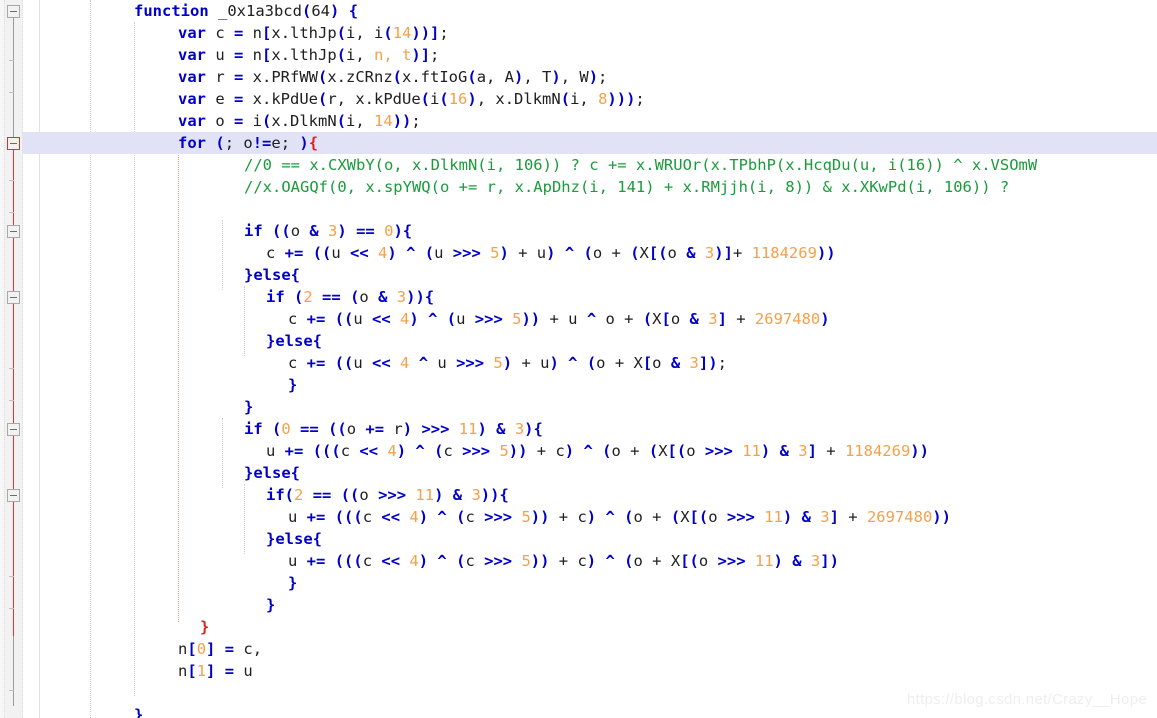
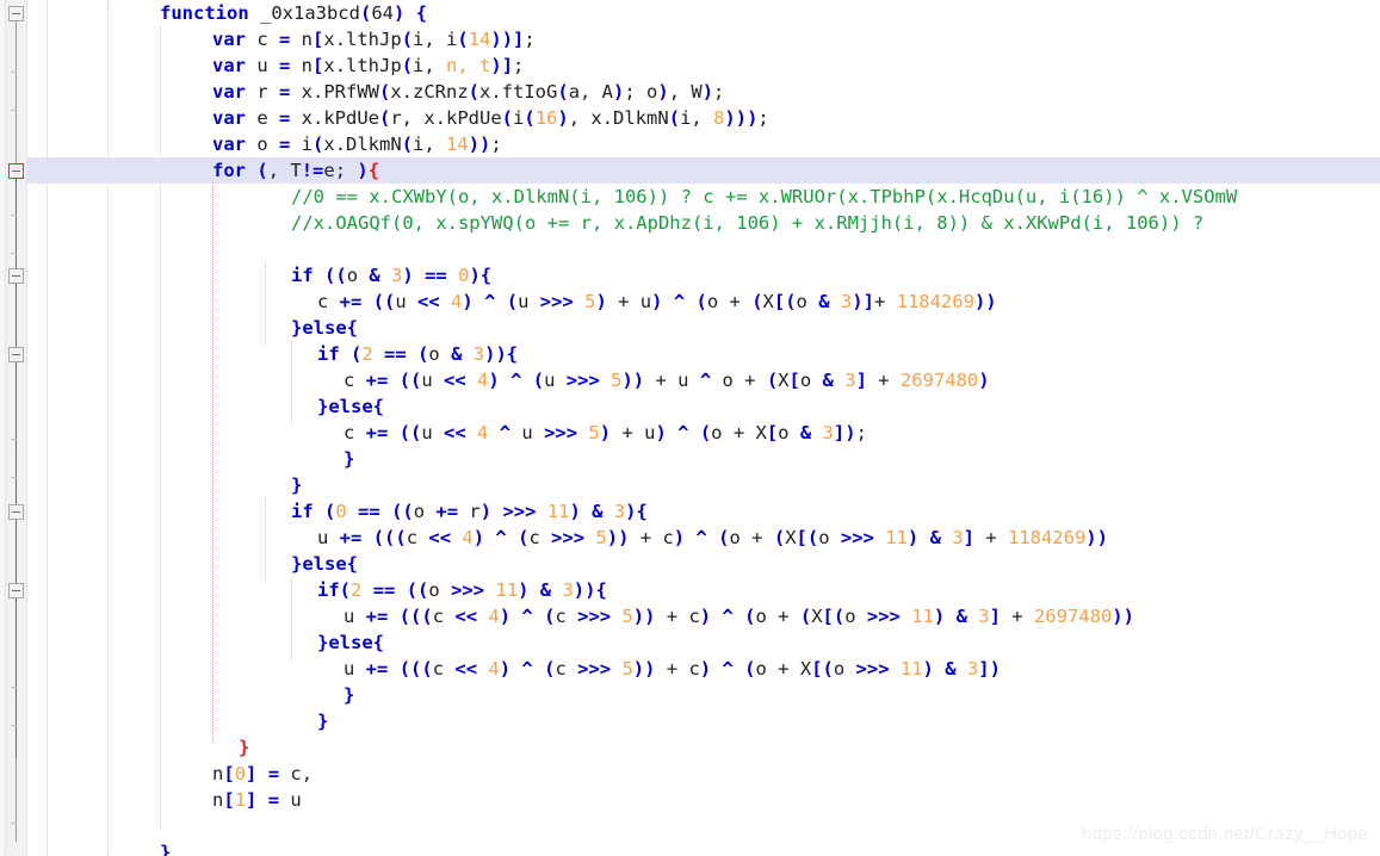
  function _0x1a3bcd(64) {
  var c = n[x.lthJp(i, i(14))];
  var u = n[x.lthJp(i, n, t)];
- var r = x.PRfWW(x.zCRnz(x.ftIoG(a, A), T), W);
+ var r = x.PRfWW(x.zCRnz(x.ftIoG(a, A); o), W);
  var e = x.kPdUe(r, x.kPdUe(i(16), x.DlkmN(i, 8)));
  var o = i(x.DlkmN(i, 14));
- for (; o!=e; ){
+ for (, T!=e; ){
  //0 == x.CXWbY(o, x.DlkmN(i, 106)) ? c += x.WRUOr(x.TPbhP(x.HcqDu(u, i(16)) ^ x.VSOmW
- //x.OAGQf(0, x.spYWQ(o += r, x.ApDhz(i, 141) + x.RMjjh(i, 8)) & x.XKwPd(i, 106)) ?
+ //x.OAGQf(0, x.spYWQ(o += r, x.ApDhz(i, 106) + x.RMjjh(i, 8)) & x.XKwPd(i, 106)) ?
  if ((o & 3) == 0){
  c += ((u << 4) ^ (u >>> 5) + u) ^ (o + (X[(o & 3)]+ 1184269))
  }else{
  if (2 == (o & 3)){
  c += ((u << 4) ^ (u >>> 5)) + u ^ o + (X[o & 3] + 2697480)
  }else{
  c += ((u << 4 ^ u >>> 5) + u) ^ (o + X[o & 3]);
  }
  }
  if (0 == ((o += r) >>> 11) & 3){
  u += (((c << 4) ^ (c >>> 5)) + c) ^ (o + (X[(o >>> 11) & 3] + 1184269))
  }else{
  if(2 == ((o >>> 11) & 3)){
  u += (((c << 4) ^ (c >>> 5)) + c) ^ (o + (X[(o >>> 11) & 3] + 2697480))
  }else{
  u += (((c << 4) ^ (c >>> 5)) + c) ^ (o + X[(o >>> 11) & 3])
  }
  }
  }
  n[0] = c,
  n[1] = u
  }
